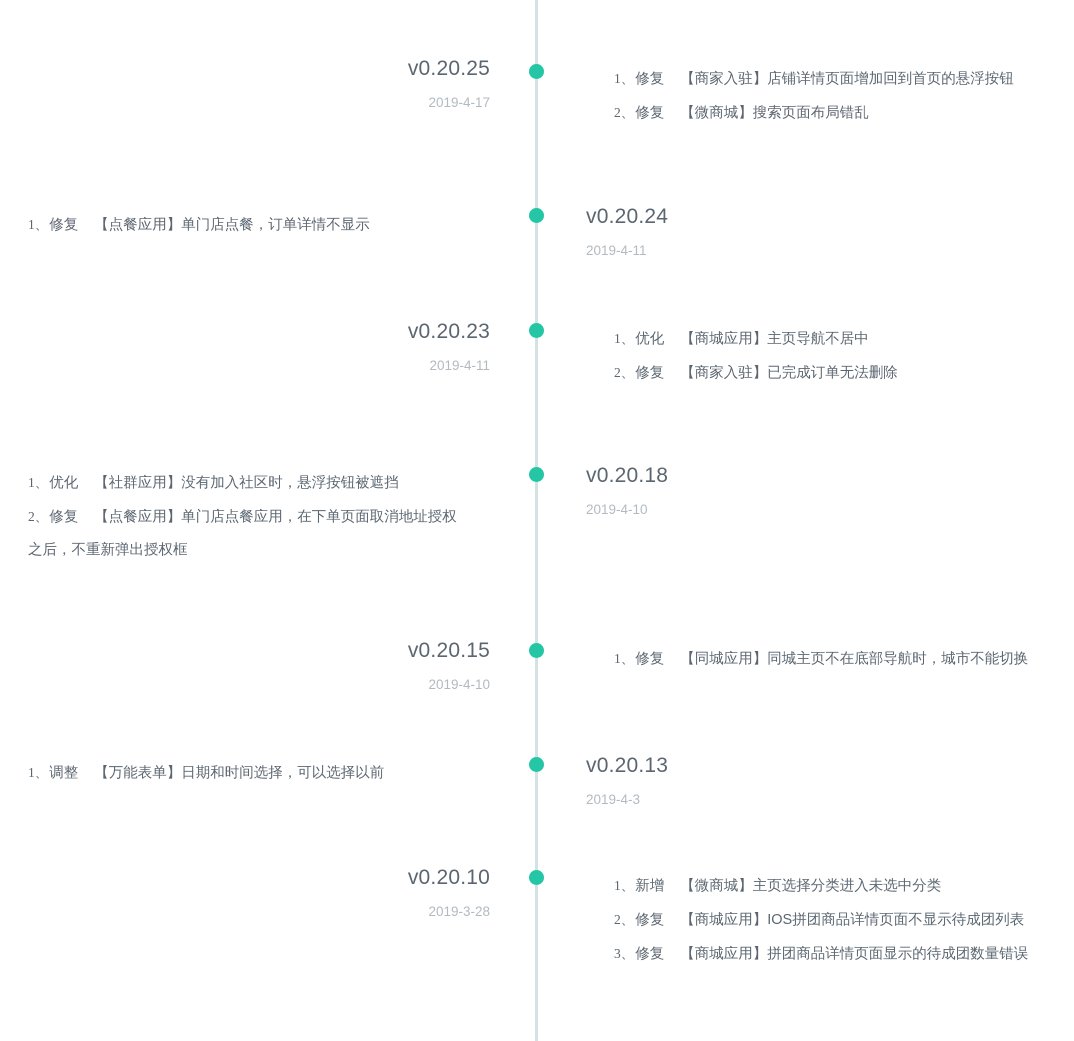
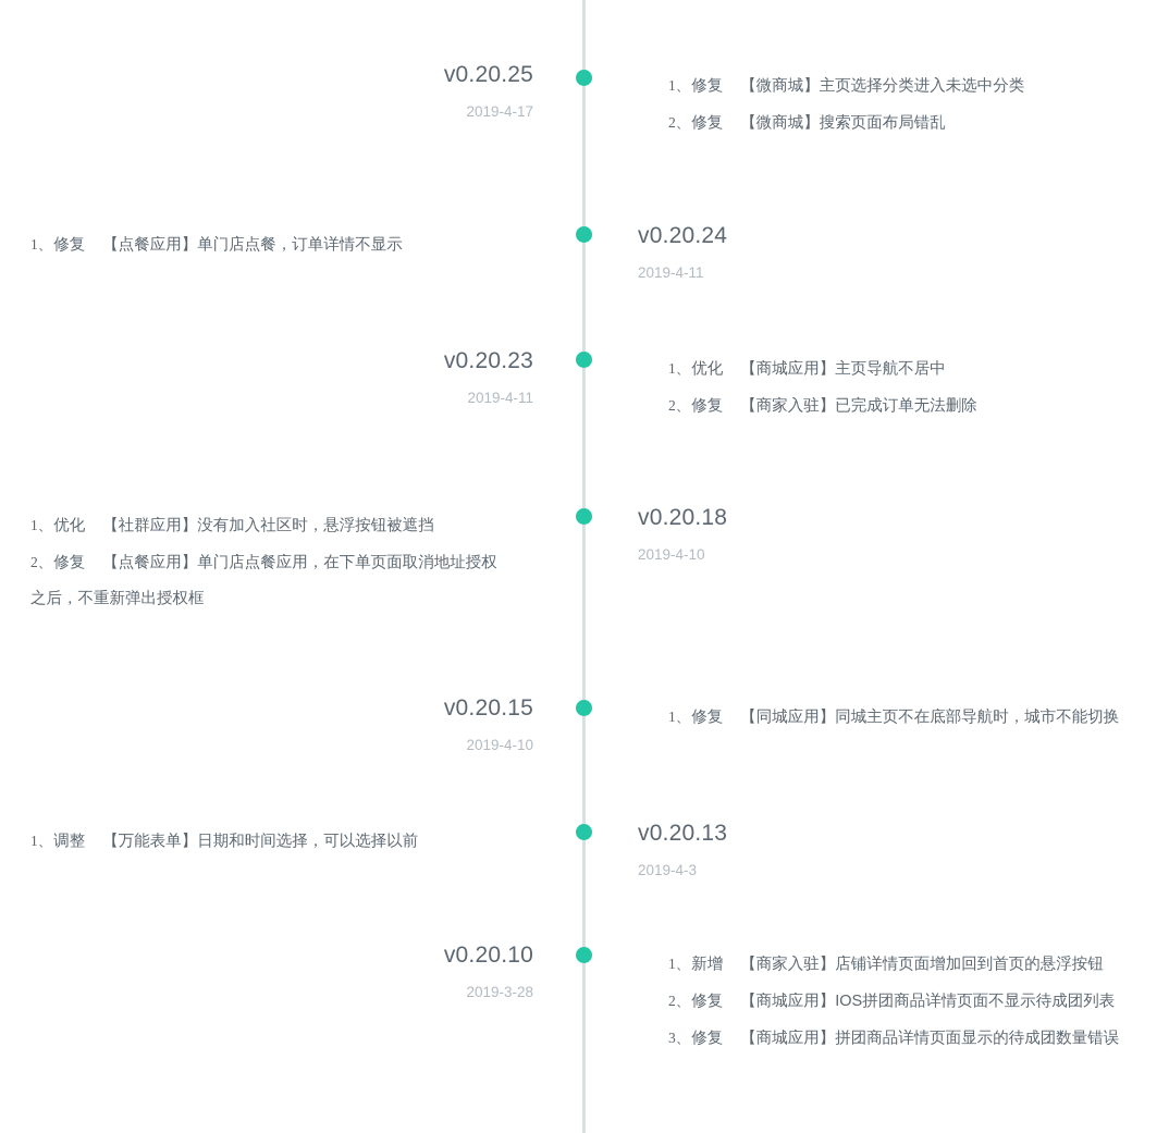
  v0.20.25
  2019-4-17
- 1、修复 【商家入驻】店铺详情页面增加回到首页的悬浮按钮
+ 1、修复 【微商城】主页选择分类进入未选中分类
  2、修复 【微商城】搜索页面布局错乱
  v0.20.24
  2019-4-11
  1、修复 【点餐应用】单门店点餐，订单详情不显示
  v0.20.23
  2019-4-11
  1、优化 【商城应用】主页导航不居中
  2、修复 【商家入驻】已完成订单无法删除
  v0.20.18
  2019-4-10
  1、优化 【社群应用】没有加入社区时，悬浮按钮被遮挡
  2、修复 【点餐应用】单门店点餐应用，在下单页面取消地址授权
  之后，不重新弹出授权框
  v0.20.15
  2019-4-10
  1、修复 【同城应用】同城主页不在底部导航时，城市不能切换
  v0.20.13
  2019-4-3
  1、调整 【万能表单】日期和时间选择，可以选择以前
  v0.20.10
  2019-3-28
- 1、新增 【微商城】主页选择分类进入未选中分类
+ 1、新增 【商家入驻】店铺详情页面增加回到首页的悬浮按钮
  2、修复 【商城应用】IOS拼团商品详情页面不显示待成团列表
  3、修复 【商城应用】拼团商品详情页面显示的待成团数量错误
